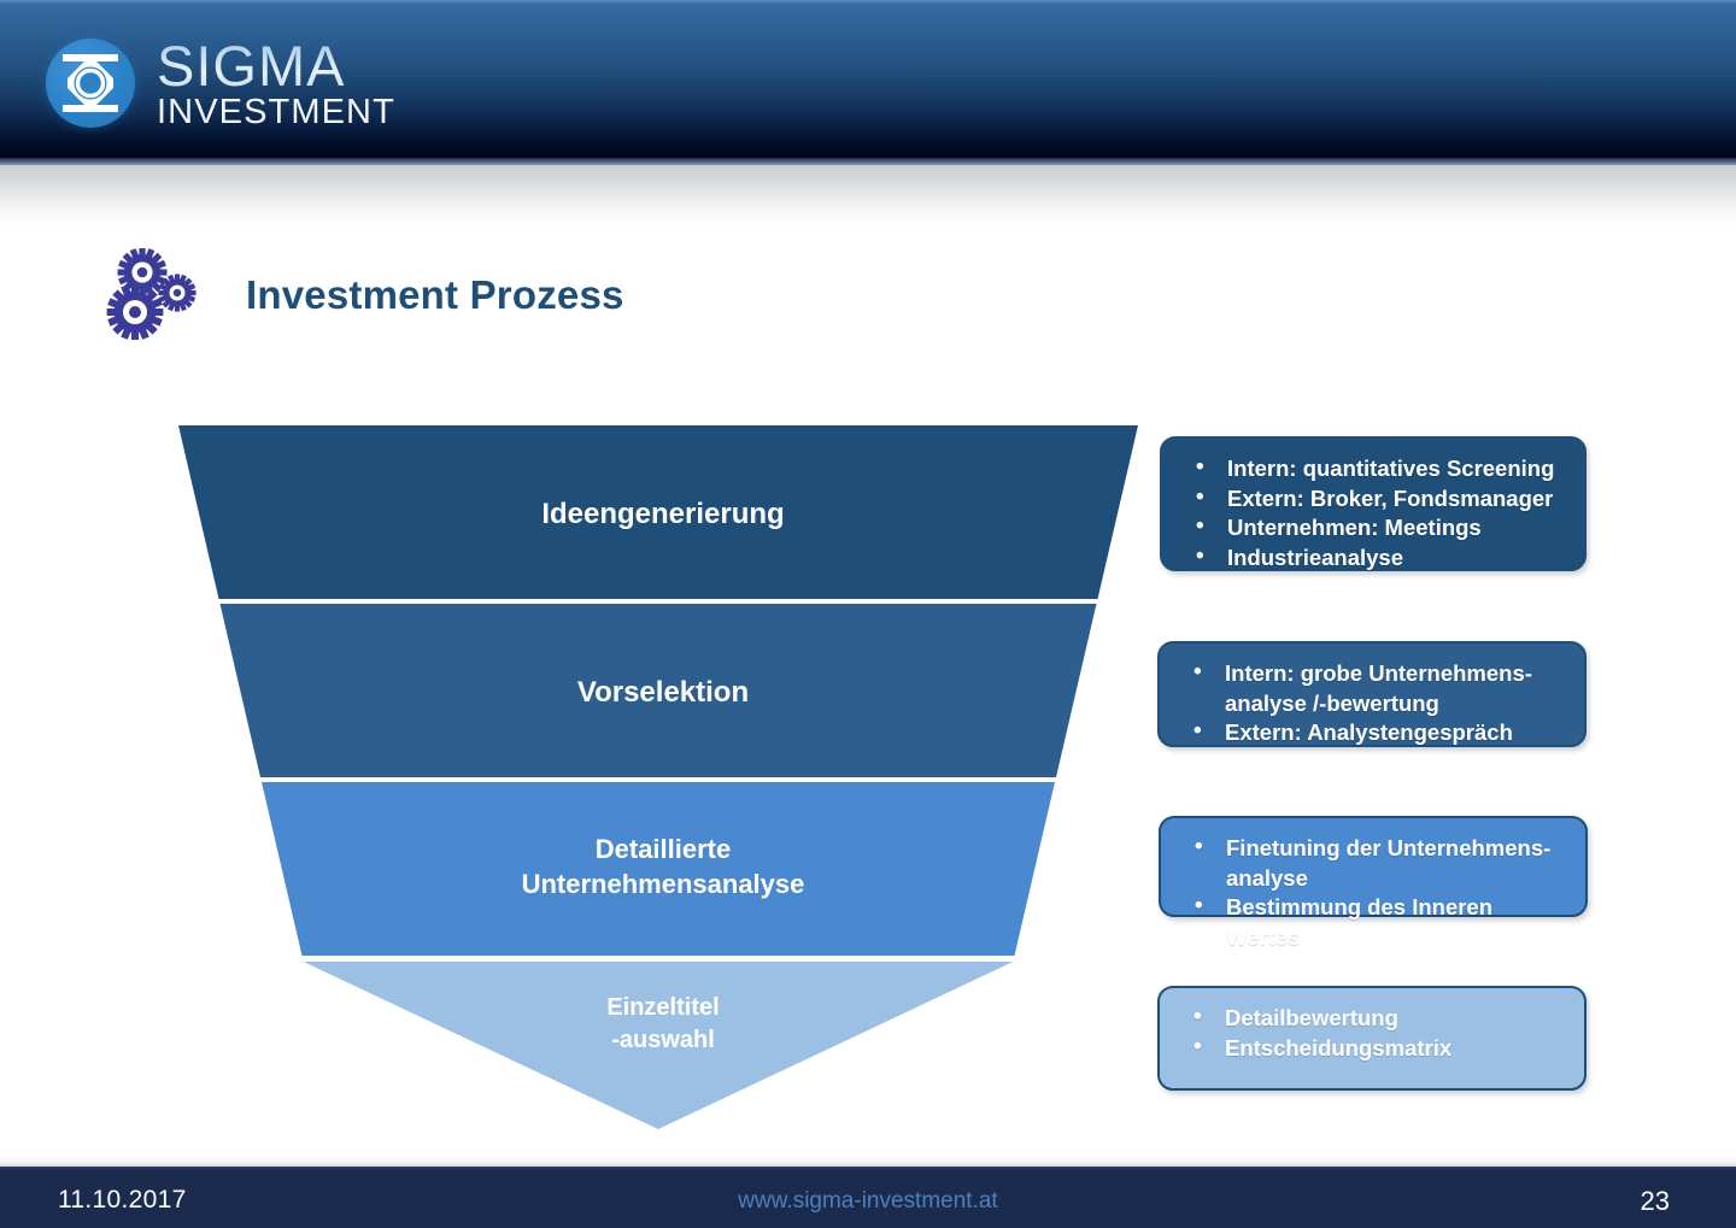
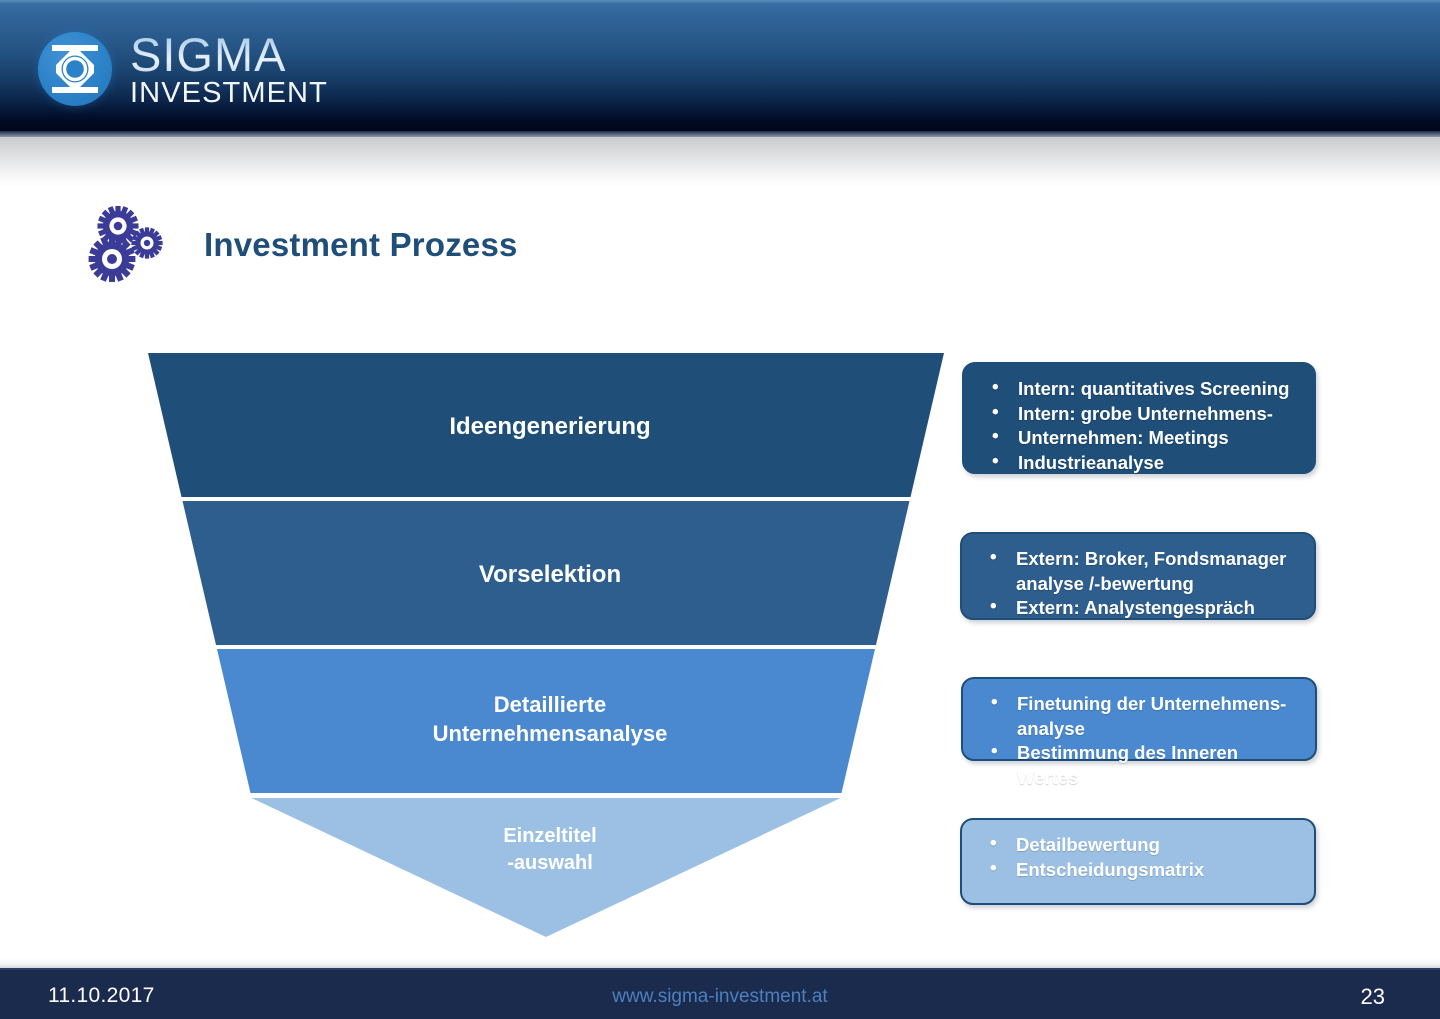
  SIGMA
  INVESTMENT
  Investment Prozess
  Ideengenerierung
  Vorselektion
  Detaillierte
  Unternehmensanalyse
  Einzeltitel
  -auswahl
  Intern: quantitatives Screening
- Extern: Broker, Fondsmanager
+ Intern: grobe Unternehmens-
  Unternehmen: Meetings
  Industrieanalyse
- Intern: grobe Unternehmens-
+ Extern: Broker, Fondsmanager
  analyse /-bewertung
  Extern: Analystengespräch
  Finetuning der Unternehmens-
  analyse
  Bestimmung des Inneren Wertes
  Detailbewertung
  Entscheidungsmatrix
  11.10.2017
  www.sigma-investment.at
  23
